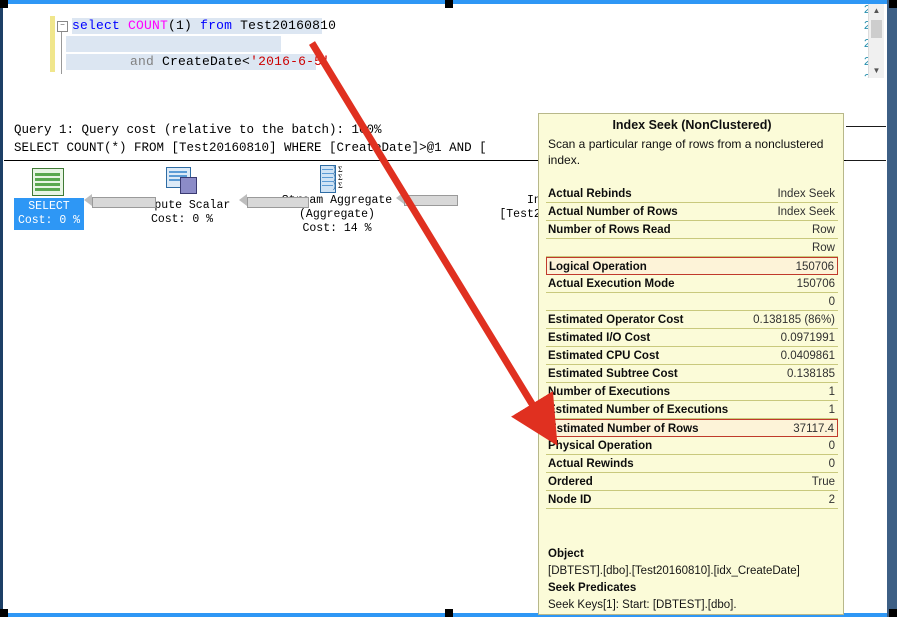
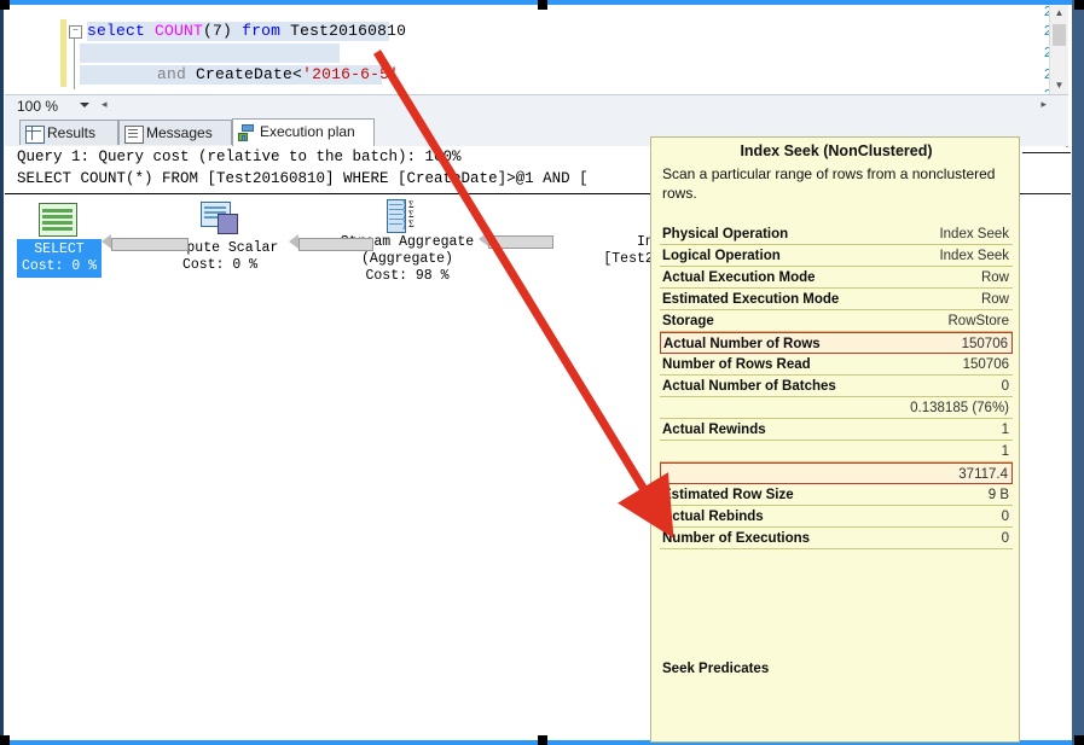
  −
- select COUNT(1) from Test20160810
+ select COUNT(7) from Test20160810
  and CreateDate<'2016-6-5
  ▲
  ▼
+ 100 %
+ ◂
+ ▸
+ Results
+ Messages
+ Execution plan
  Query 1: Query cost (relative to the batch): 10%
  SELECT COUNT(*) FROM [Test20160810] WHERE [CreatDate]>@1 AND [
  SELECT Cost: 0 %
  pute Scalar Cost: 0 %
  )
  Σ
  )
  Σ
  )
  Σ
- am Aggregate (Aggregate) Cost: 14 %
+ am Aggregate (Aggregate) Cost: 98 %
  Index Seek (NonClustered)
- Scan a particular range of rows from a nonclustered index.
+ Scan a particular range of rows from a nonclustered rows.
- Actual Rebinds
+ Physical Operation
  Index Seek
- Actual Number of Rows
+ Logical Operation
  Index Seek
- Number of Rows Read
+ Actual Execution Mode
  Row
+ Estimated Execution Mode
  Row
+ Storage
+ RowStore
- Logical Operation
+ Actual Number of Rows
  150706
- Actual Execution Mode
+ Number of Rows Read
  150706
+ Actual Number of Batches
  0
- Estimated Operator Cost
- 0.138185 (86%)
+ 0.138185 (76%)
- Estimated I/O Cost
- 0.0971991
- Estimated CPU Cost
- 0.0409861
- Estimated Subtree Cost
- 0.138185
- Number of Executions
+ Actual Rewinds
  1
- Estimated Number of Executions
  1
- Estimated Number of Rows
  37117.4
+ Estimated Row Size
+ 9 B
- Physical Operation
+ Actual Rebinds
  0
- Actual Rewinds
+ Number of Executions
  0
- Ordered
- True
- Node ID
- 2
- Object
- [DBTEST].[dbo].[Test20160810].[idx_CreateDate]
  Seek Predicates
- Seek Keys[1]: Start: [DBTEST].[dbo].
